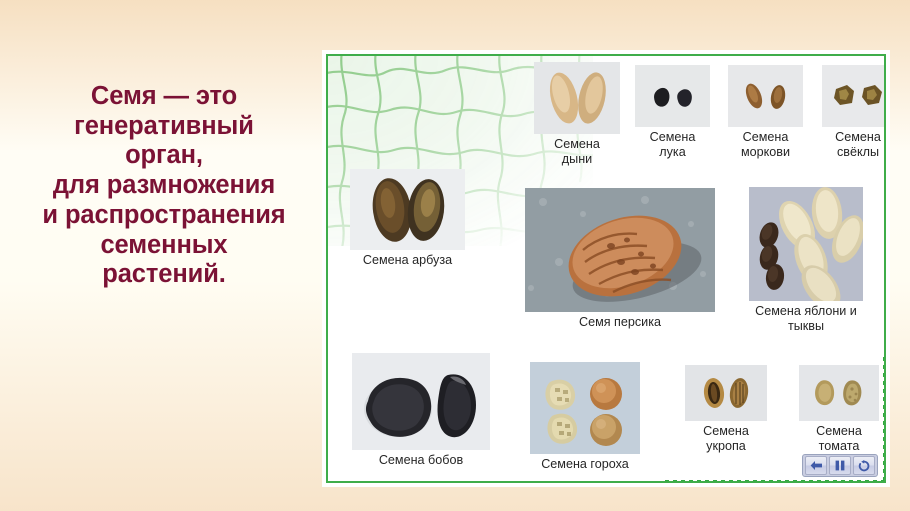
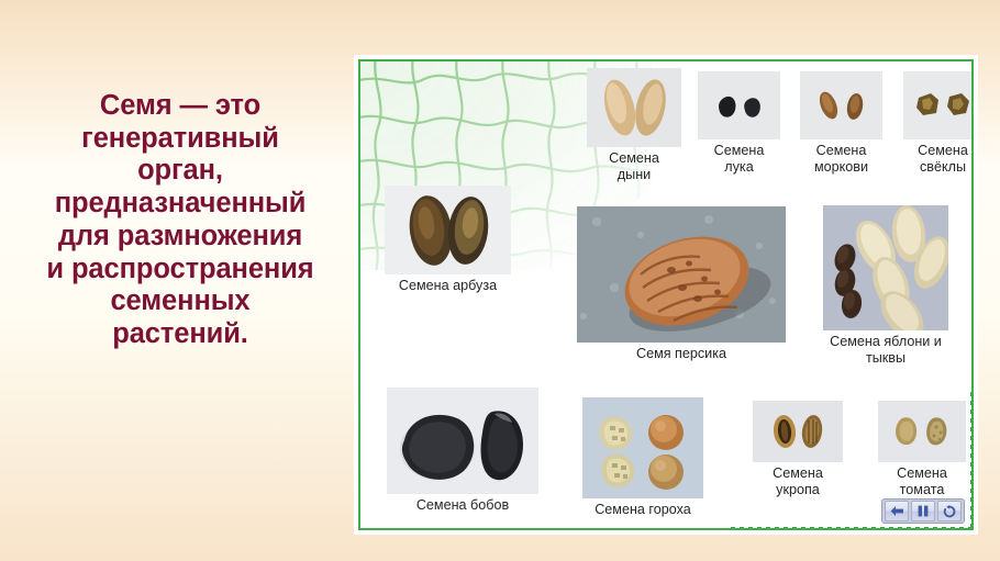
  Семя — это
  генеративный
  орган,
+ предназначенный
  для размножения
  и распространения
  семенных
  растений.
  Семена
  дыни
  Семена
  лука
  Семена
  моркови
  Семена
  свёклы
  Семена арбуза
  Семя персика
  Семена яблони и тыквы
  Семена бобов
  Семена гороха
  Семена
  укропа
  Семена
  томата
